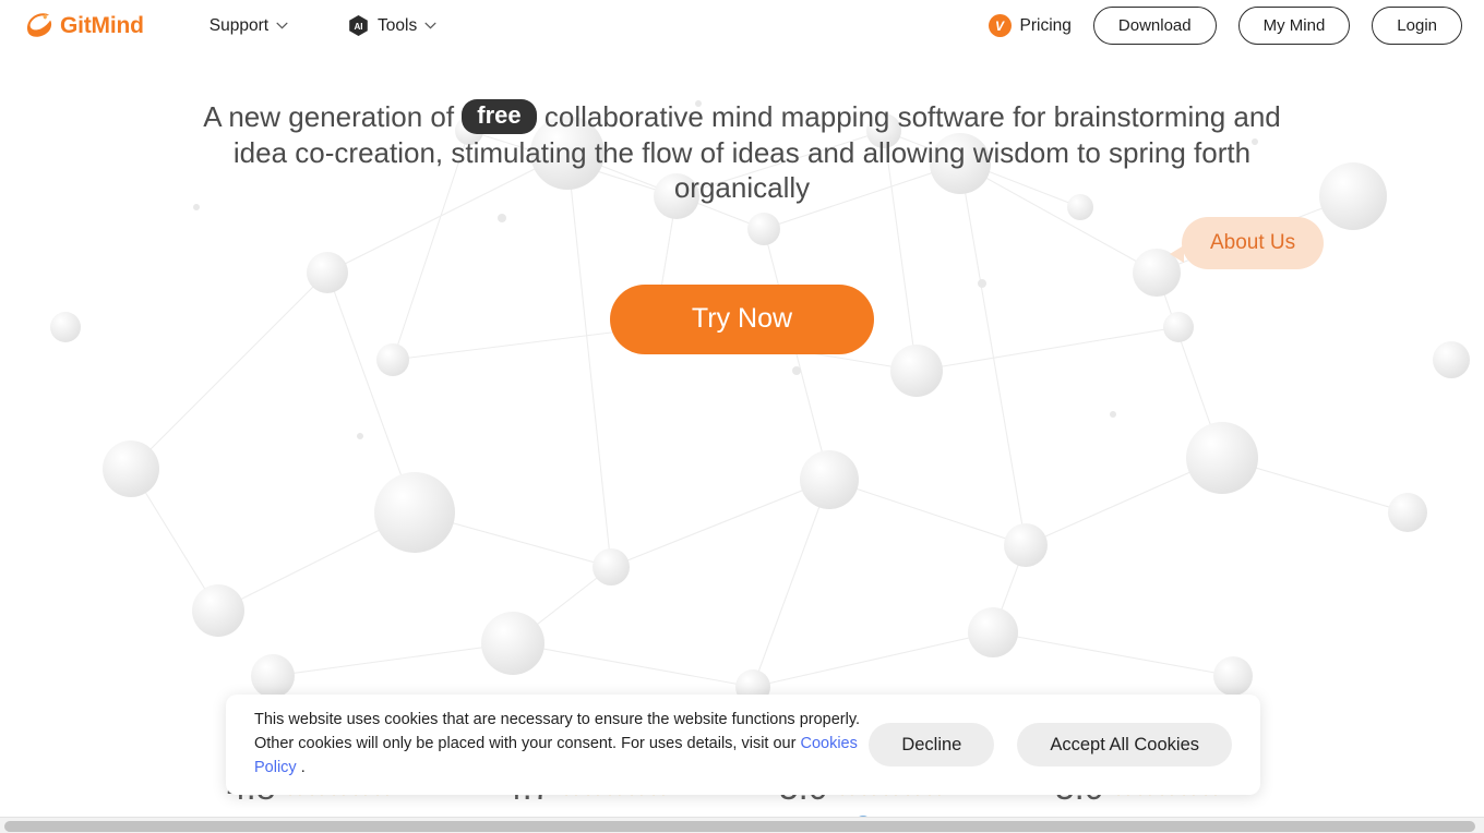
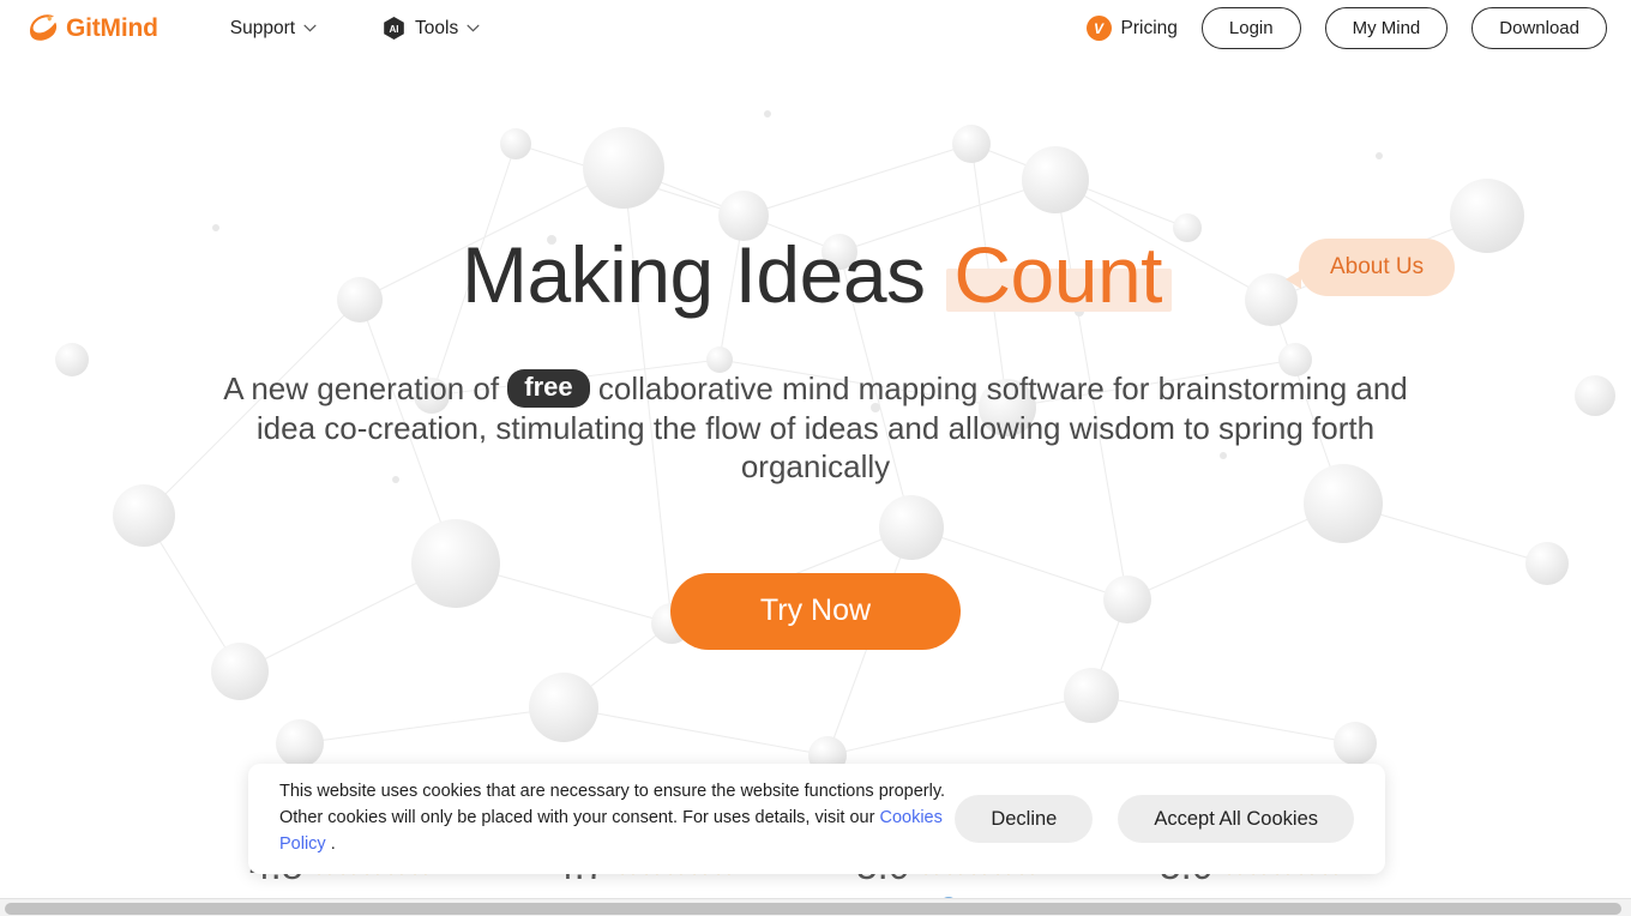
  GitMind
  Support
  AI
  Tools
  V
  Pricing
- Download
+ Login
  My Mind
- Login
+ Download
+ Making Ideas Count
  About Us
  A new generation of free collaborative mind mapping software for brainstorming and idea co-creation, stimulating the flow of ideas and allowing wisdom to spring forth organically
  Try Now
  This website uses cookies that are necessary to ensure the website functions properly. Other cookies will only be placed with your consent. For uses details, visit our Cookies Policy .
  Decline
  Accept All Cookies
